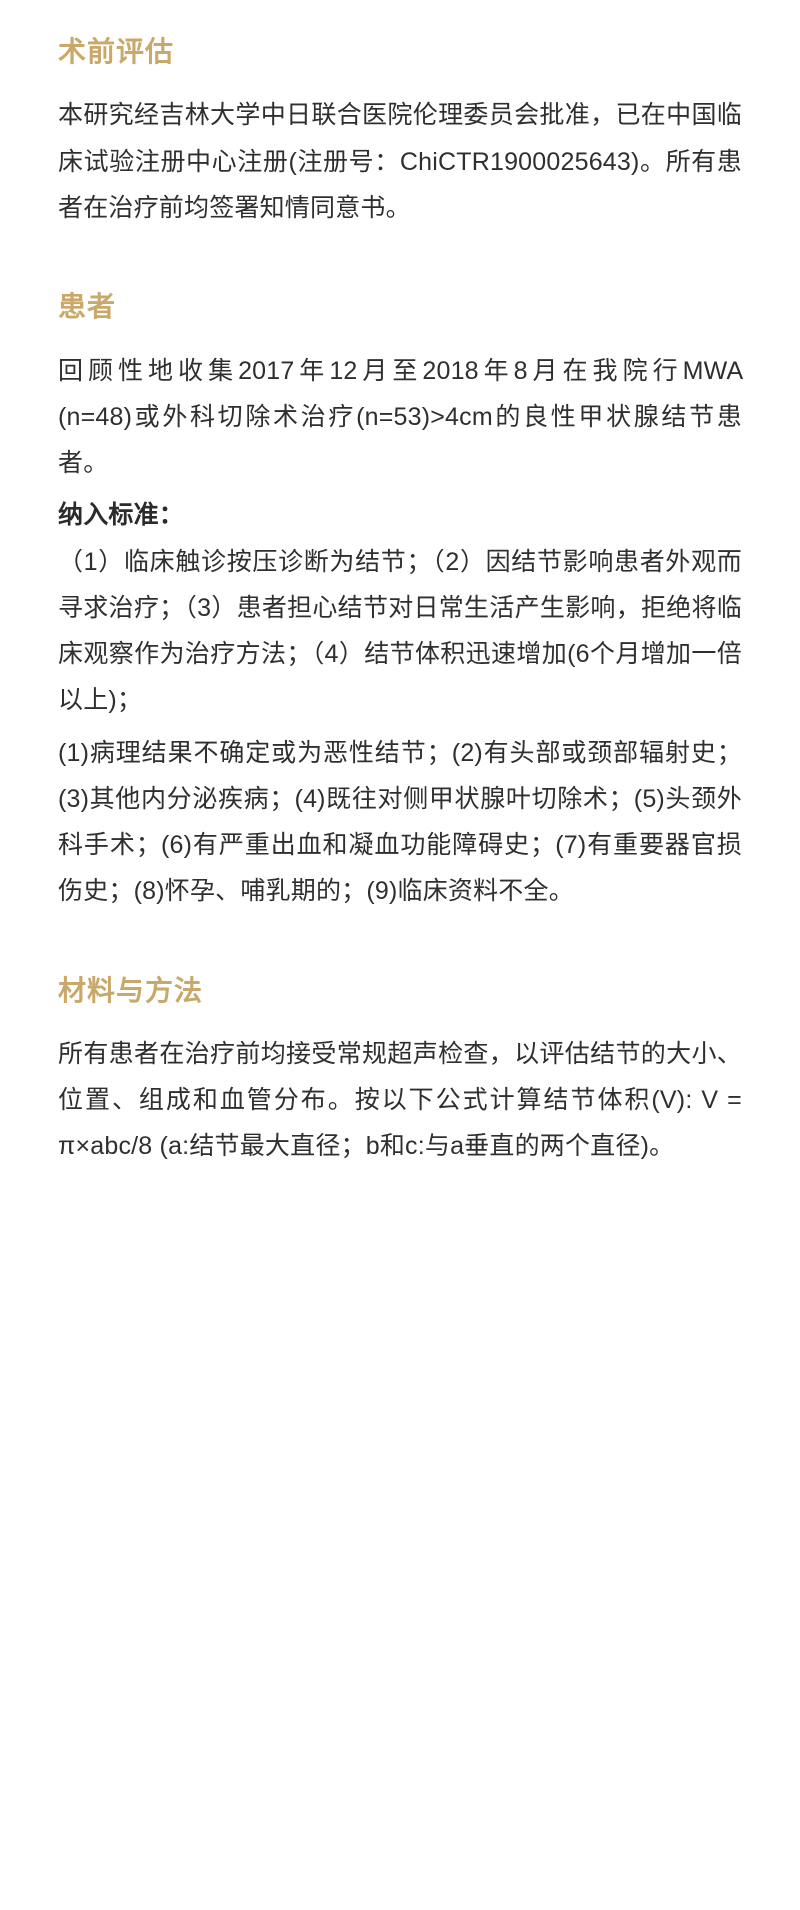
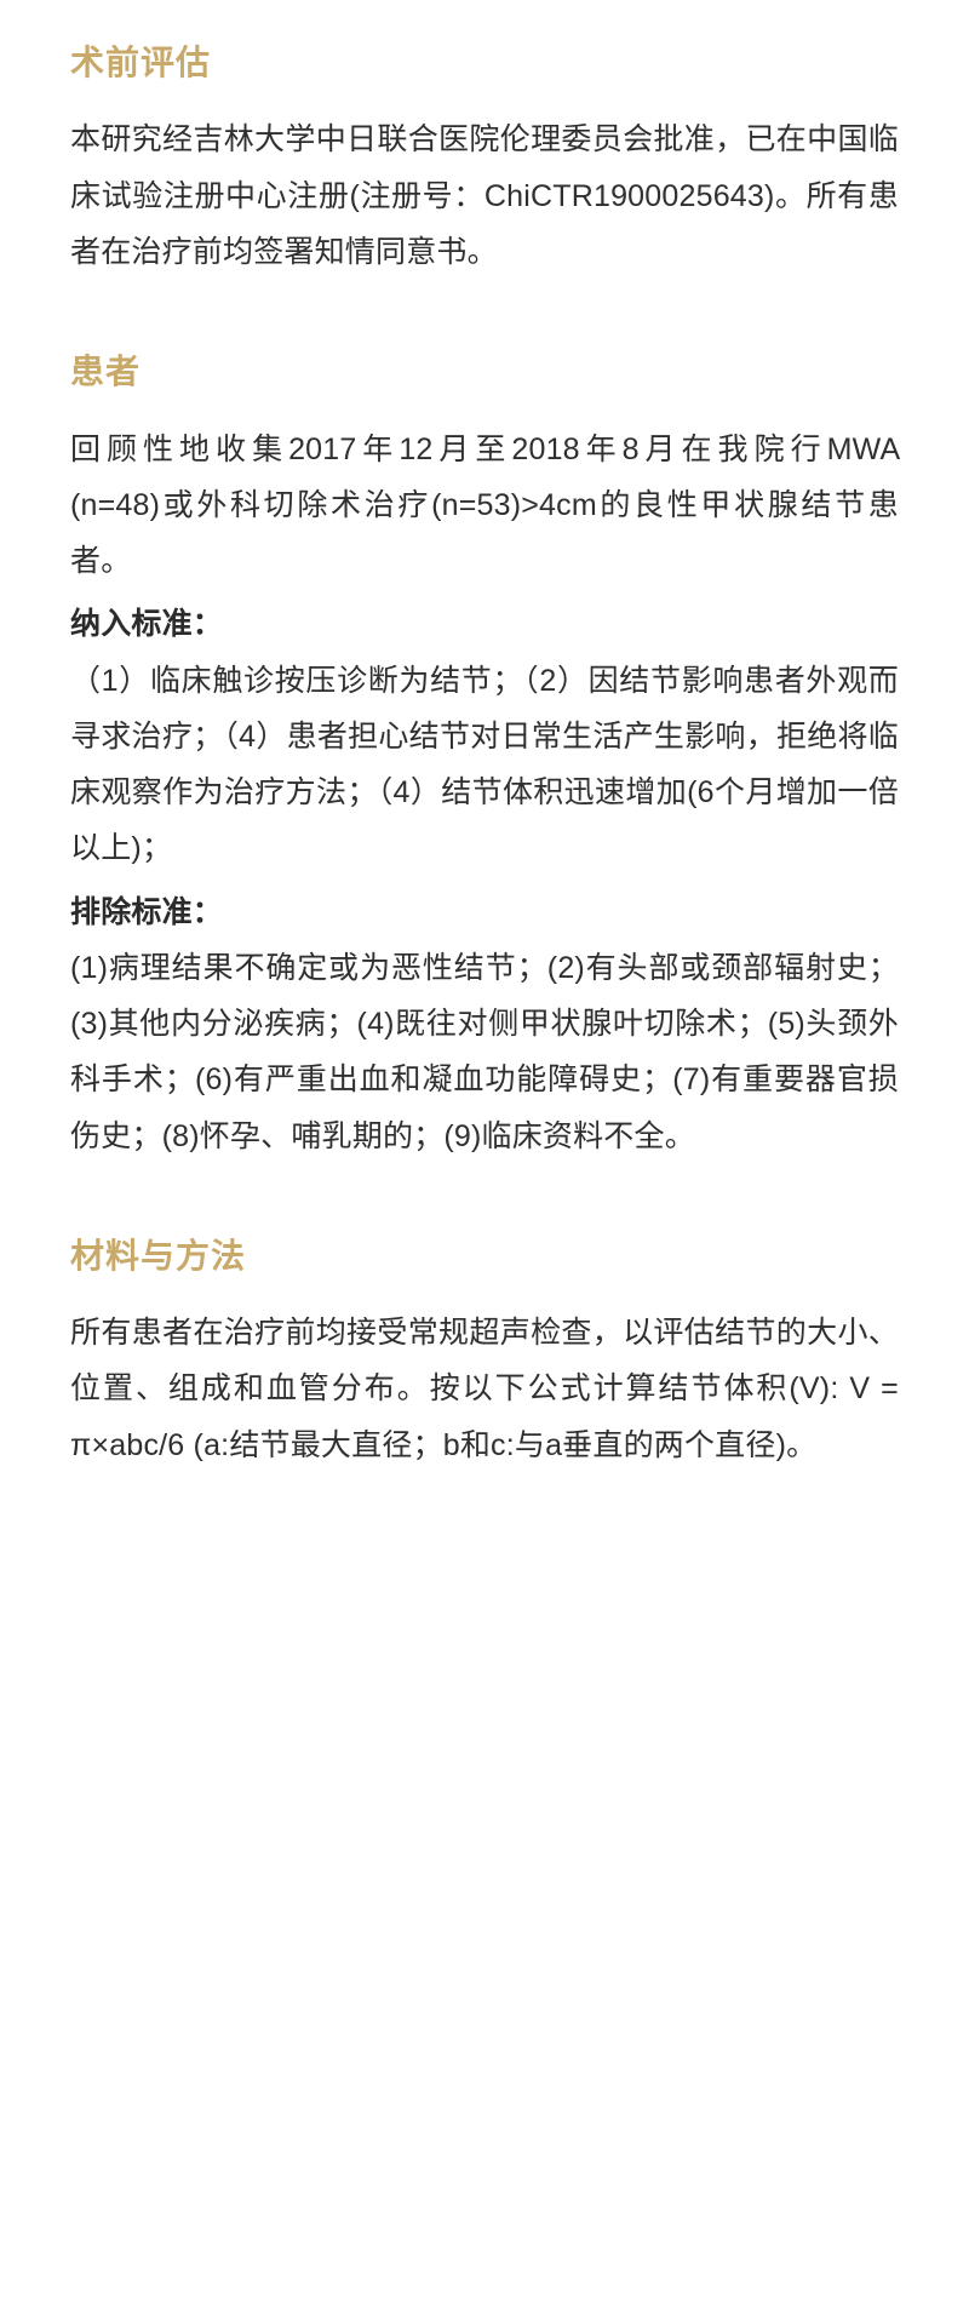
  术前评估
  本研究经吉林大学中日联合医院伦理委员会批准，已在中国临床试验注册中心注册(注册号：ChiCTR1900025643)。所有患者在治疗前均签署知情同意书。
  患者
  回顾性地收集2017年12月至2018年8月在我院行MWA (n=48)或外科切除术治疗(n=53)>4cm的良性甲状腺结节患者。
  纳入标准：
- （1）临床触诊按压诊断为结节；（2）因结节影响患者外观而寻求治疗；（3）患者担心结节对日常生活产生影响，拒绝将临床观察作为治疗方法；（4）结节体积迅速增加(6个月增加一倍以上)；
+ （1）临床触诊按压诊断为结节；（2）因结节影响患者外观而寻求治疗；（4）患者担心结节对日常生活产生影响，拒绝将临床观察作为治疗方法；（4）结节体积迅速增加(6个月增加一倍以上)；
+ 排除标准：
  (1)病理结果不确定或为恶性结节；(2)有头部或颈部辐射史；(3)其他内分泌疾病；(4)既往对侧甲状腺叶切除术；(5)头颈外科手术；(6)有严重出血和凝血功能障碍史；(7)有重要器官损伤史；(8)怀孕、哺乳期的；(9)临床资料不全。
  材料与方法
- 所有患者在治疗前均接受常规超声检查，以评估结节的大小、位置、组成和血管分布。按以下公式计算结节体积(V): V = π×abc/8 (a:结节最大直径；b和c:与a垂直的两个直径)。
+ 所有患者在治疗前均接受常规超声检查，以评估结节的大小、位置、组成和血管分布。按以下公式计算结节体积(V): V = π×abc/6 (a:结节最大直径；b和c:与a垂直的两个直径)。
